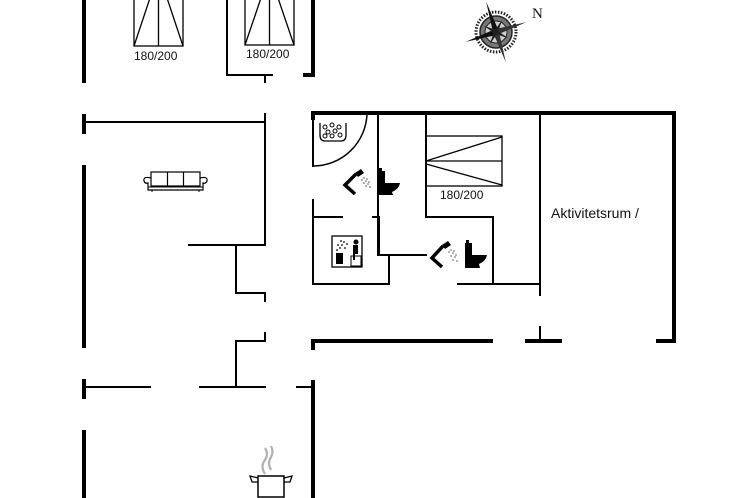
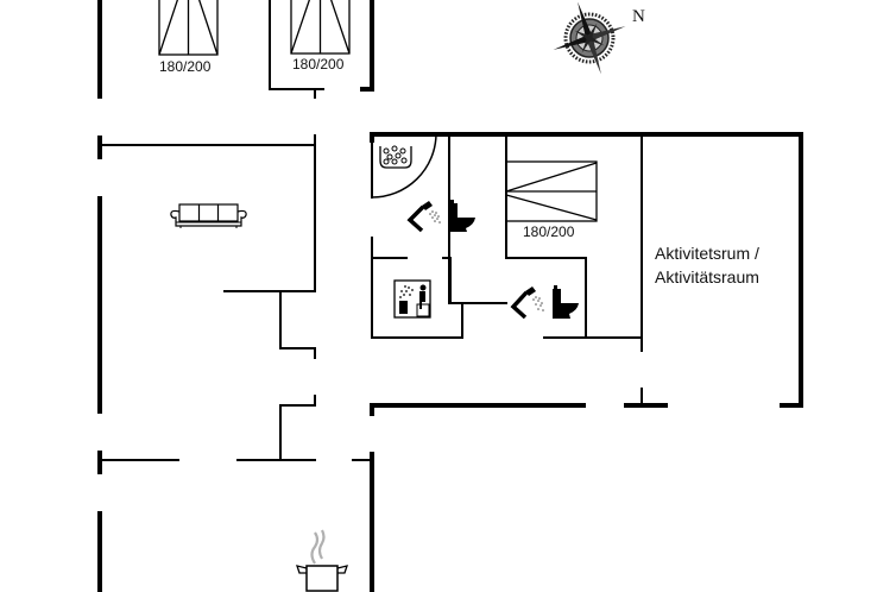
  180/200
  180/200
  180/200
  N
  Aktivitetsrum /
+ Aktivitätsraum
